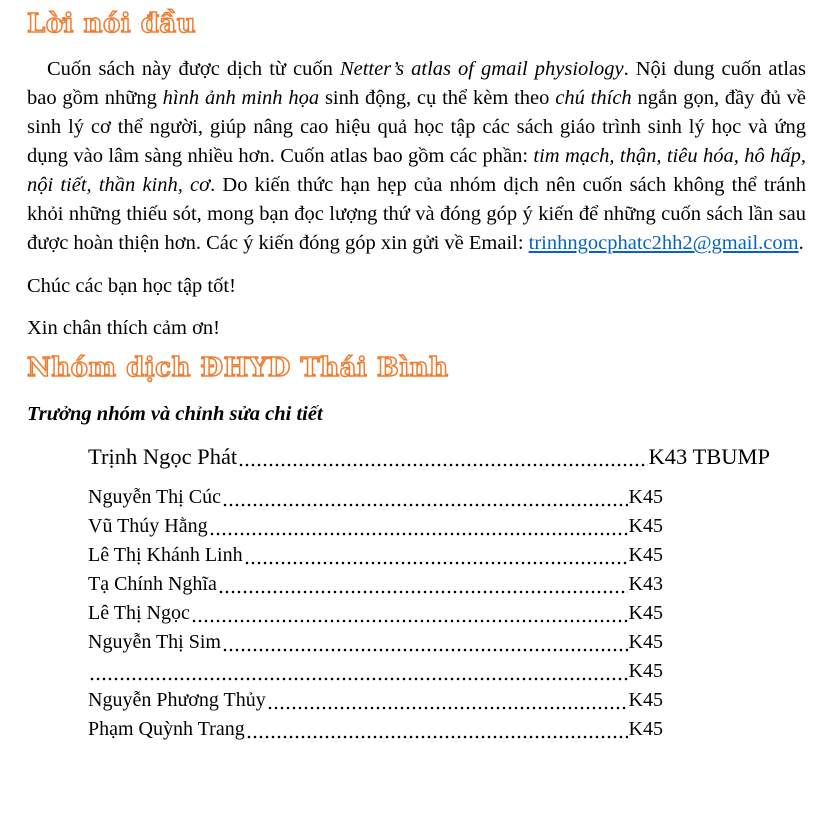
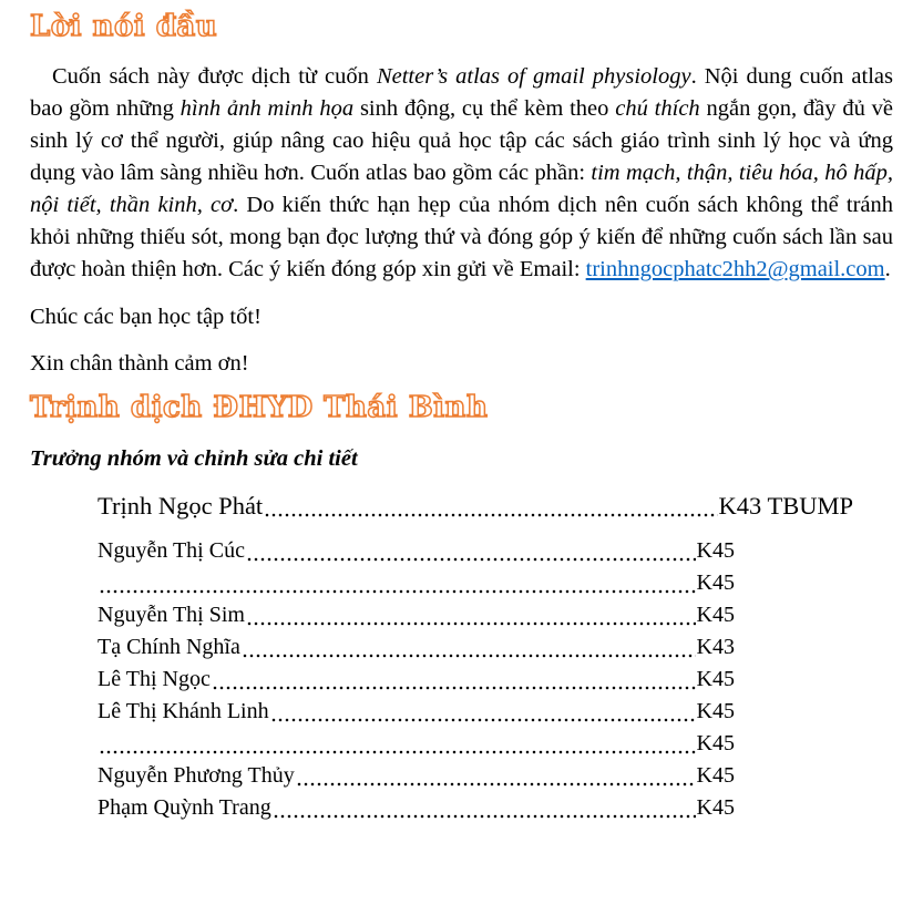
  Lời nói đầu
  Cuốn sách này được dịch từ cuốn Netter’s atlas of gmail physiology. Nội dung cuốn atlas bao gồm những hình ảnh minh họa sinh động, cụ thể kèm theo chú thích ngắn gọn, đầy đủ về sinh lý cơ thể người, giúp nâng cao hiệu quả học tập các sách giáo trình sinh lý học và ứng dụng vào lâm sàng nhiều hơn. Cuốn atlas bao gồm các phần: tim mạch, thận, tiêu hóa, hô hấp, nội tiết, thần kinh, cơ. Do kiến thức hạn hẹp của nhóm dịch nên cuốn sách không thể tránh khỏi những thiếu sót, mong bạn đọc lượng thứ và đóng góp ý kiến để những cuốn sách lần sau được hoàn thiện hơn. Các ý kiến đóng góp xin gửi về Email: trinhngocphatc2hh2@gmail.com.
  Chúc các bạn học tập tốt!
- Xin chân thích cảm ơn!
+ Xin chân thành cảm ơn!
- Nhóm dịch ĐHYD Thái Bình
+ Trịnh dịch ĐHYD Thái Bình
  Trưởng nhóm và chỉnh sửa chi tiết
  Trịnh Ngọc Phát
  K43 TBUMP
  Nguyễn Thị Cúc
  K45
- Vũ Thúy Hằng
  K45
- Lê Thị Khánh Linh
+ Nguyễn Thị Sim
  K45
  Tạ Chính Nghĩa
  K43
  Lê Thị Ngọc
  K45
- Nguyễn Thị Sim
+ Lê Thị Khánh Linh
  K45
  K45
  Nguyễn Phương Thủy
  K45
  Phạm Quỳnh Trang
  K45
